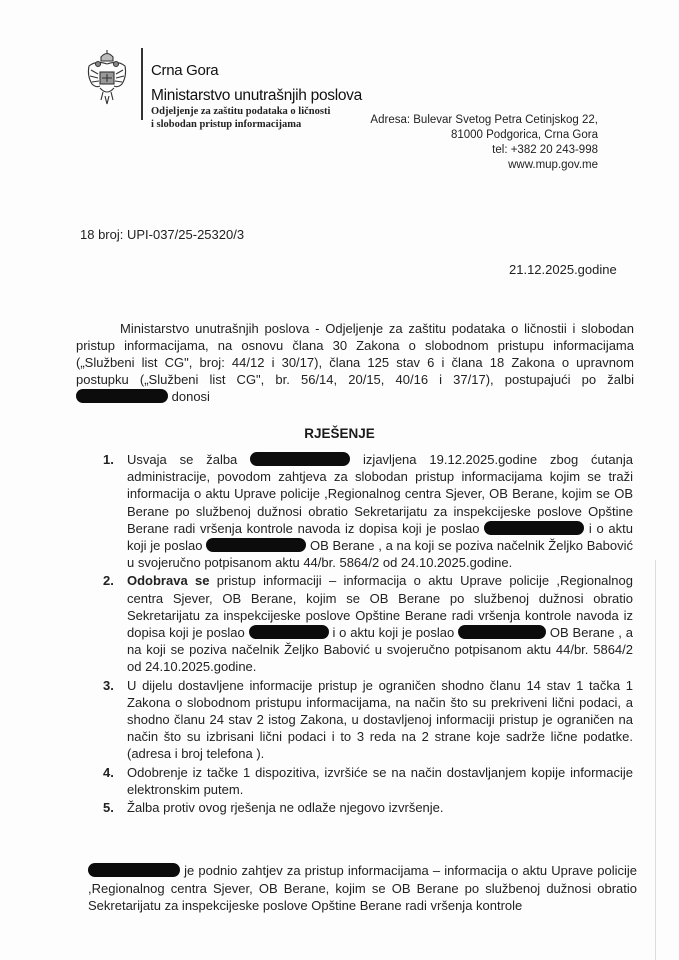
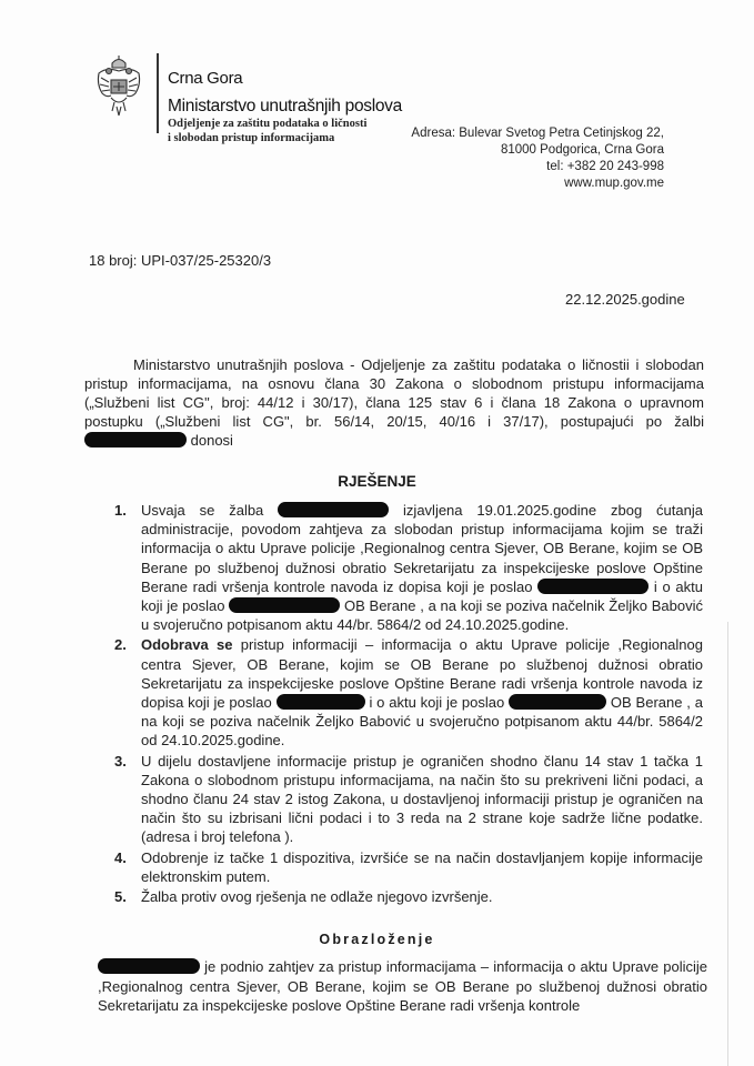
  Crna Gora
  Ministarstvo unutrašnjih poslova
  Odjeljenje za zaštitu podataka o ličnosti
  i slobodan pristup informacijama
  Adresa: Bulevar Svetog Petra Cetinjskog 22,
  81000 Podgorica, Crna Gora
  tel: +382 20 243-998
  www.mup.gov.me
  18 broj: UPI-037/25-25320/3
- 21.12.2025.godine
+ 22.12.2025.godine
  Ministarstvo unutrašnjih poslova - Odjeljenje za zaštitu podataka o ličnostii i slobodan pristup informacijama, na osnovu člana 30 Zakona o slobodnom pristupu informacijama („Službeni list CG", broj: 44/12 i 30/17), člana 125 stav 6 i člana 18 Zakona o upravnom postupku („Službeni list CG", br. 56/14, 20/15, 40/16 i 37/17), postupajući po žalbi donosi
  RJEŠENJE
  1.
- Usvaja se žalba izjavljena 19.12.2025.godine zbog ćutanja administracije, povodom zahtjeva za slobodan pristup informacijama kojim se traži informacija o aktu Uprave policije ,Regionalnog centra Sjever, OB Berane, kojim se OB Berane po službenoj dužnosi obratio Sekretarijatu za inspekcijeske poslove Opštine Berane radi vršenja kontrole navoda iz dopisa koji je poslao i o aktu koji je poslao OB Berane , a na koji se poziva načelnik Željko Babović u svojeručno potpisanom aktu 44/br. 5864/2 od 24.10.2025.godine.
+ Usvaja se žalba izjavljena 19.01.2025.godine zbog ćutanja administracije, povodom zahtjeva za slobodan pristup informacijama kojim se traži informacija o aktu Uprave policije ,Regionalnog centra Sjever, OB Berane, kojim se OB Berane po službenoj dužnosi obratio Sekretarijatu za inspekcijeske poslove Opštine Berane radi vršenja kontrole navoda iz dopisa koji je poslao i o aktu koji je poslao OB Berane , a na koji se poziva načelnik Željko Babović u svojeručno potpisanom aktu 44/br. 5864/2 od 24.10.2025.godine.
  2.
  Odobrava se pristup informaciji – informacija o aktu Uprave policije ,Regionalnog centra Sjever, OB Berane, kojim se OB Berane po službenoj dužnosi obratio Sekretarijatu za inspekcijeske poslove Opštine Berane radi vršenja kontrole navoda iz dopisa koji je poslao i o aktu koji je poslao OB Berane , a na koji se poziva načelnik Željko Babović u svojeručno potpisanom aktu 44/br. 5864/2 od 24.10.2025.godine.
  3.
  U dijelu dostavljene informacije pristup je ograničen shodno članu 14 stav 1 tačka 1 Zakona o slobodnom pristupu informacijama, na način što su prekriveni lični podaci, a shodno članu 24 stav 2 istog Zakona, u dostavljenoj informaciji pristup je ograničen na način što su izbrisani lični podaci i to 3 reda na 2 strane koje sadrže lične podatke. (adresa i broj telefona ).
  4.
  Odobrenje iz tačke 1 dispozitiva, izvršiće se na način dostavljanjem kopije informacije elektronskim putem.
  5.
  Žalba protiv ovog rješenja ne odlaže njegovo izvršenje.
+ Obrazloženje
  je podnio zahtjev za pristup informacijama – informacija o aktu Uprave policije ,Regionalnog centra Sjever, OB Berane, kojim se OB Berane po službenoj dužnosi obratio Sekretarijatu za inspekcijeske poslove Opštine Berane radi vršenja kontrole
